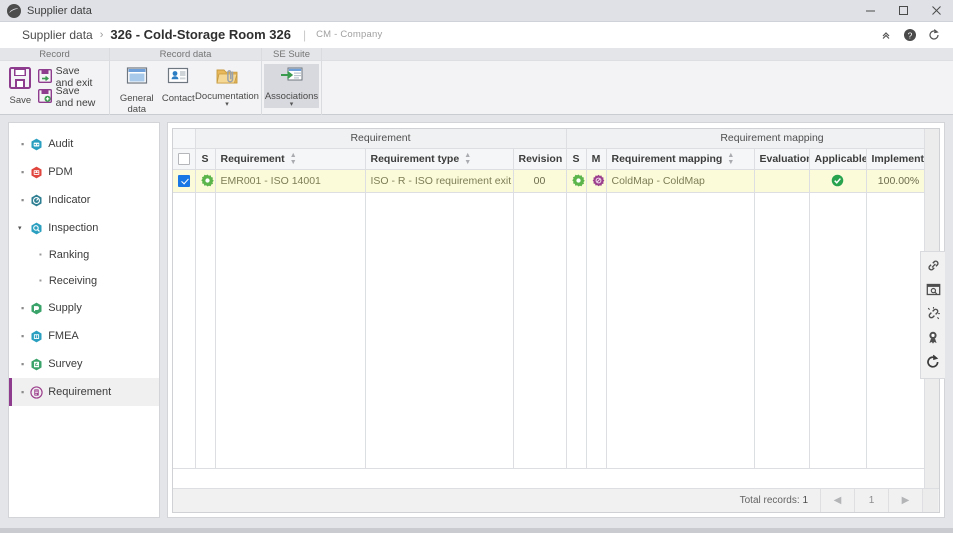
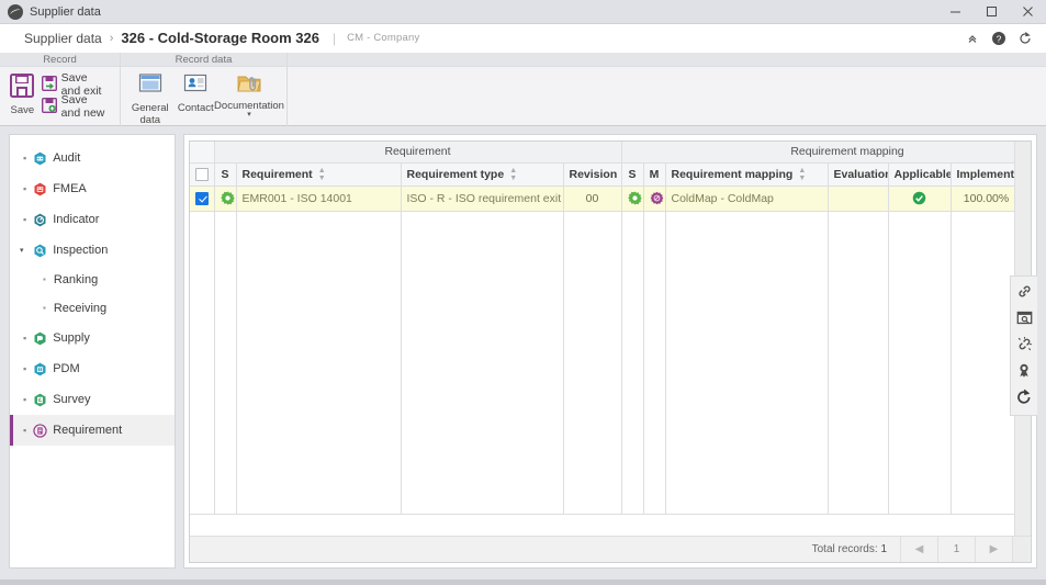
  Supplier data
  Supplier data
  ›
  326 - Cold-Storage Room 326
  |
  CM - Company
  ?
  Record
  Save
  Save and exit
  Save and new
  Record data
  General data
  Contact
  Documentation
- SE Suite
- Associations
  ▪
  Audit
  ▪
- PDM
+ FMEA
  ▪
  Indicator
  Inspection
  ▪
  Ranking
  ▪
  Receiving
  ▪
  Supply
  ▪
- FMEA
+ PDM
  ▪
  Survey
  ▪
  Requirement
  	Requirement	Requirement mapping
  	S	Requirement	Requirement type	Revision	S	M	Requirement mapping	Evaluatio	Applicable	Implement
  		EMR001 - ISO 14001	ISO - R - ISO requirement exit	00			ColdMap - ColdMap			100.00%
  Total records: 1
  ◀
  1
  ▶
